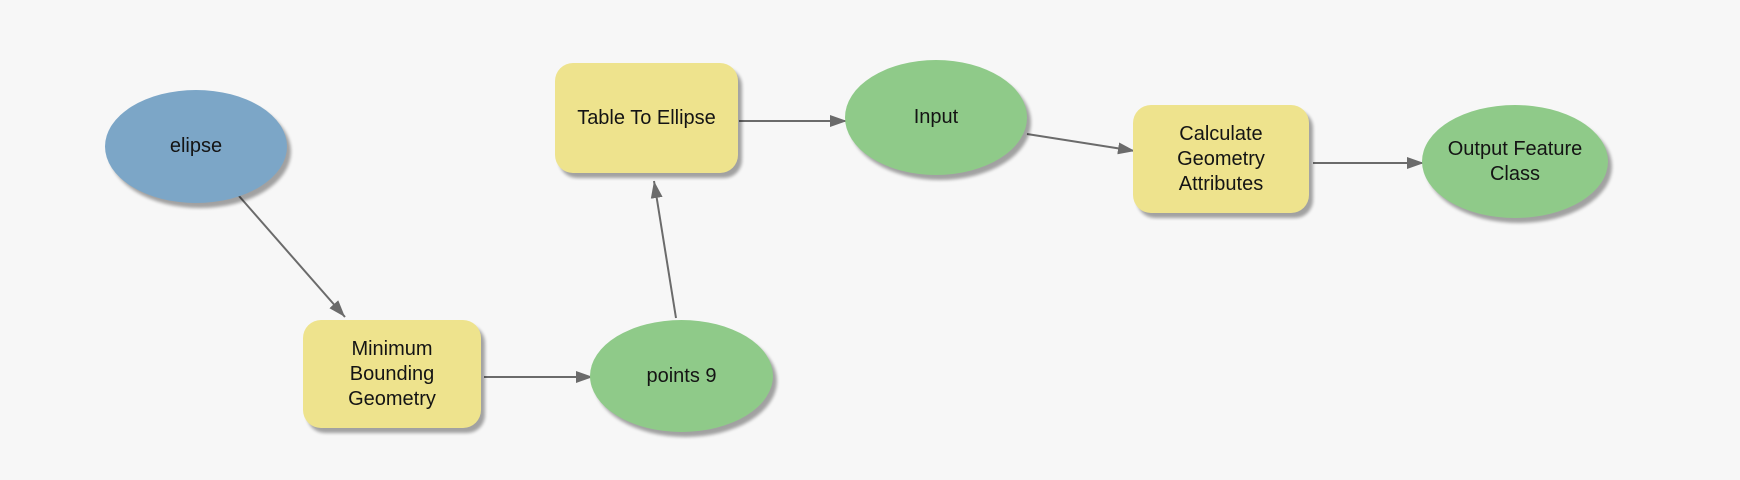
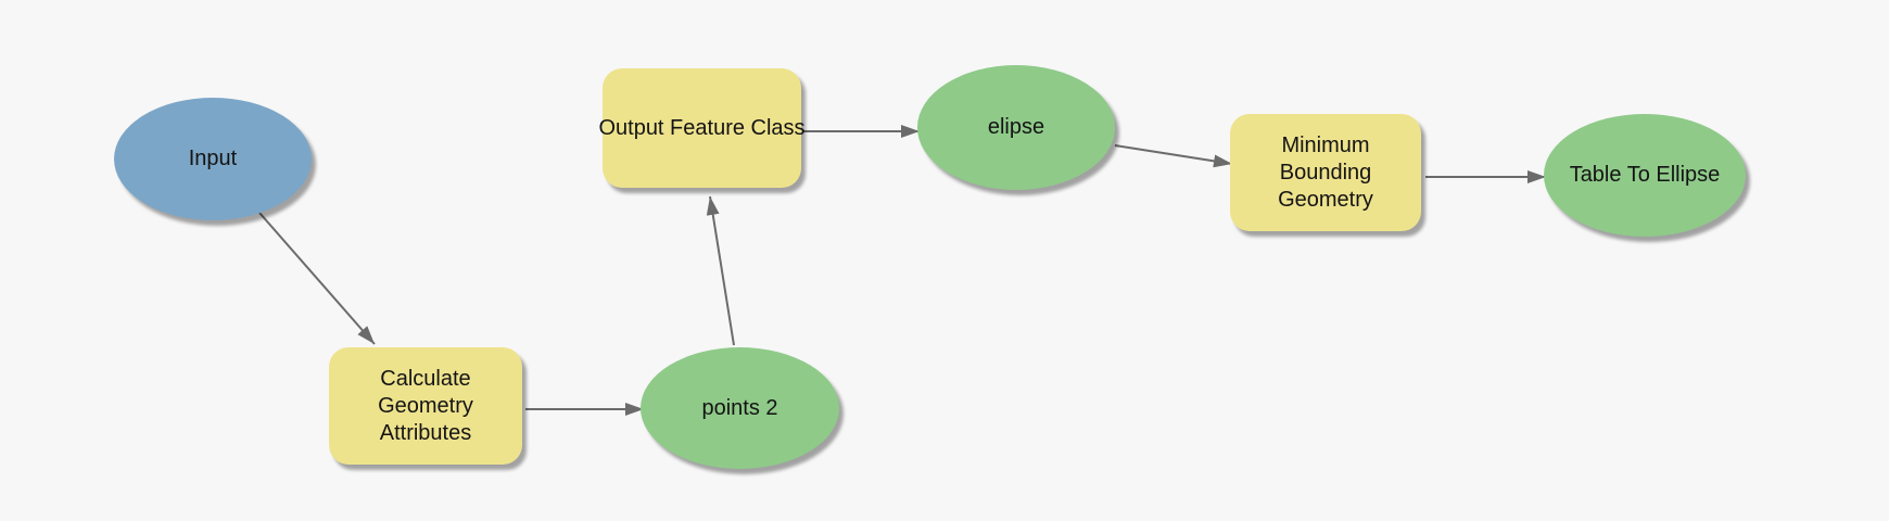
- elipse
+ Input
- Minimum Bounding Geometry
+ Calculate Geometry Attributes
- points 9
+ points 2
- Table To Ellipse
+ Output Feature Class
- Input
+ elipse
- Calculate Geometry Attributes
+ Minimum Bounding Geometry
- Output Feature Class
+ Table To Ellipse
